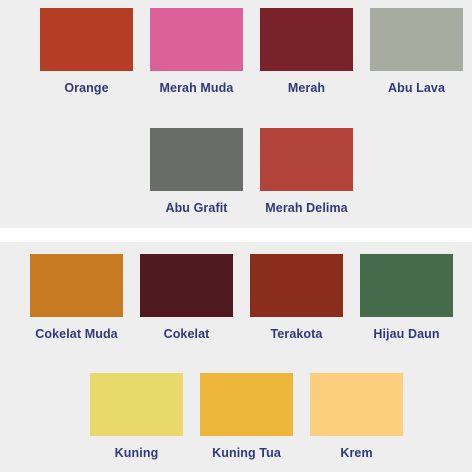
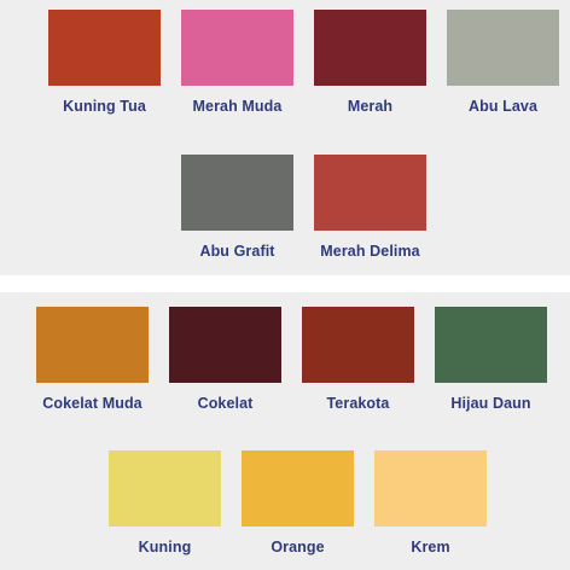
- Orange
+ Kuning Tua
  Merah Muda
  Merah
  Abu Lava
  Abu Grafit
  Merah Delima
  Cokelat Muda
  Cokelat
  Terakota
  Hijau Daun
  Kuning
- Kuning Tua
+ Orange
  Krem
